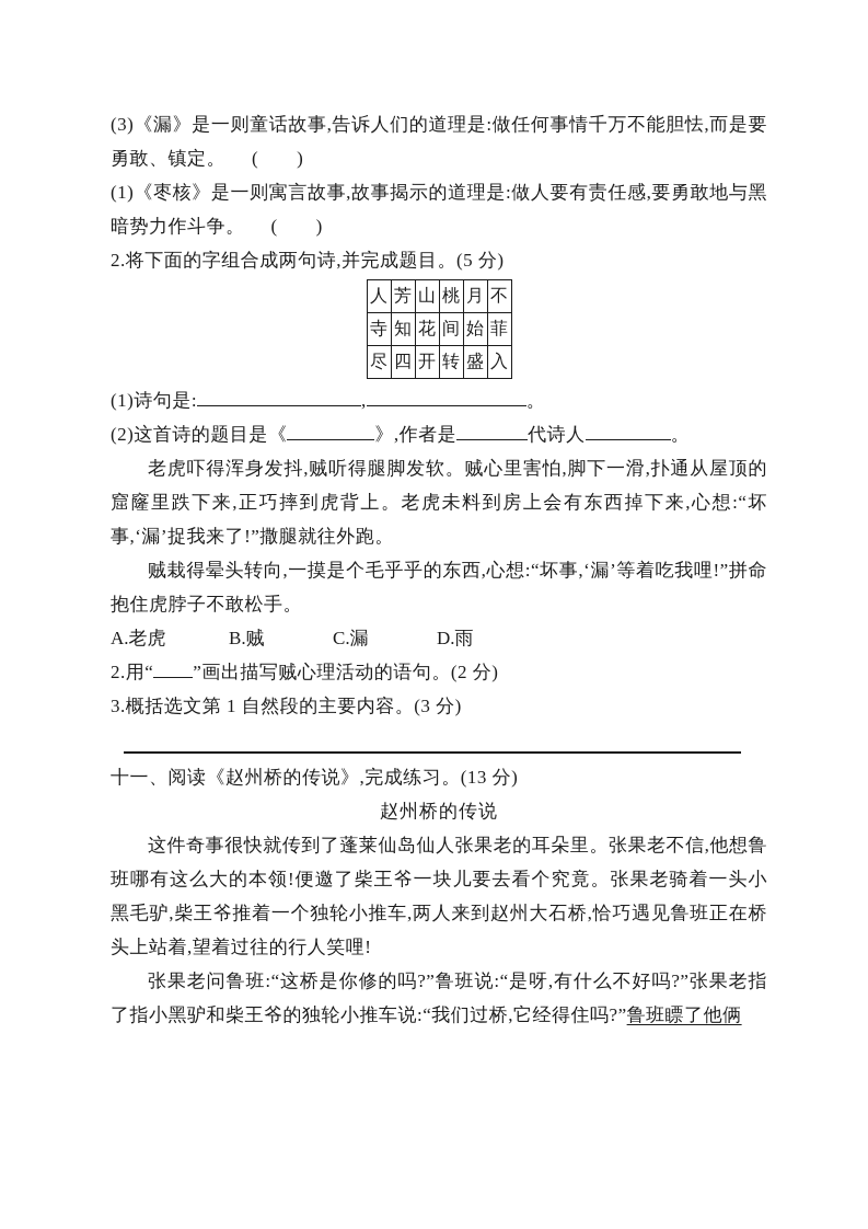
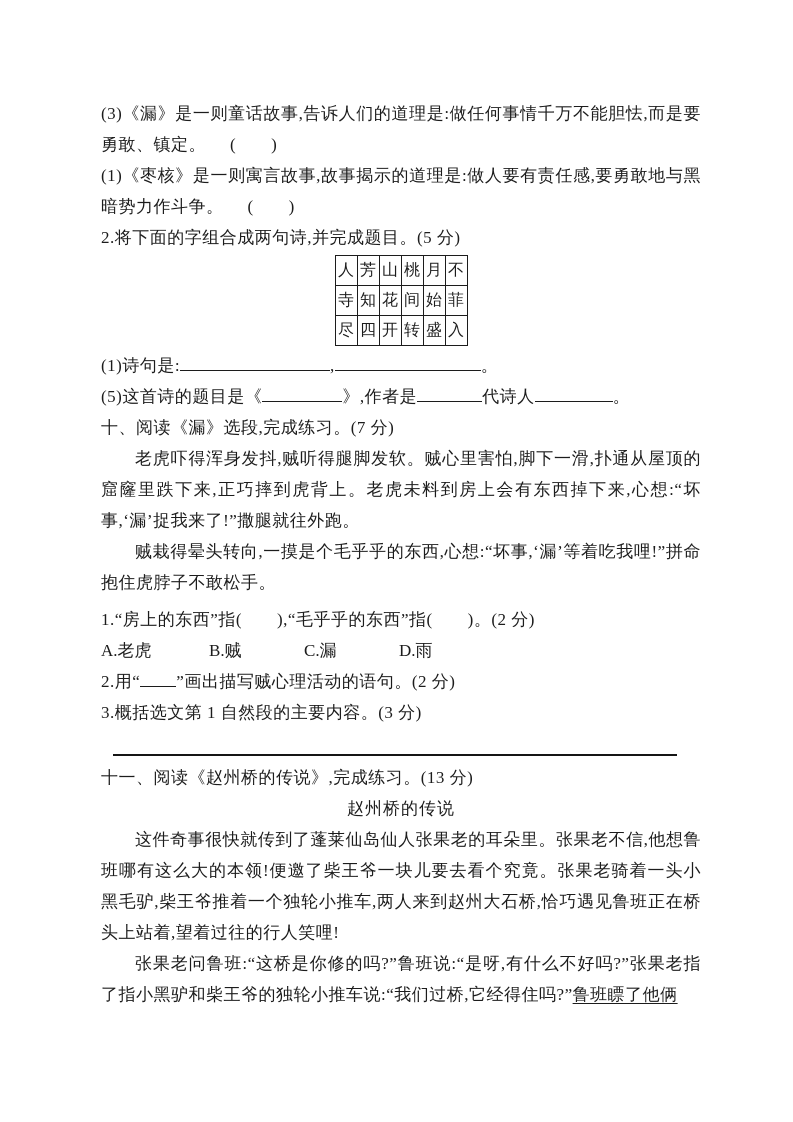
  (3)《漏》是一则童话故事,告诉人们的道理是:做任何事情千万不能胆怯,而是要勇敢、镇定。 ( )
  (1)《枣核》是一则寓言故事,故事揭示的道理是:做人要有责任感,要勇敢地与黑暗势力作斗争。 ( )
  2.将下面的字组合成两句诗,并完成题目。(5 分)
  人	芳	山	桃	月	不
  寺	知	花	间	始	菲
  尽	四	开	转	盛	入
  (1)诗句是: , 。
- (2)这首诗的题目是《 》,作者是 代诗人 。
+ (5)这首诗的题目是《 》,作者是 代诗人 。
+ 十、阅读《漏》选段,完成练习。(7 分)
  老虎吓得浑身发抖,贼听得腿脚发软。贼心里害怕,脚下一滑,扑通从屋顶的窟窿里跌下来,正巧摔到虎背上。老虎未料到房上会有东西掉下来,心想:“坏事,‘漏’捉我来了!”撒腿就往外跑。
  贼栽得晕头转向,一摸是个毛乎乎的东西,心想:“坏事,‘漏’等着吃我哩!”拼命抱住虎脖子不敢松手。
+ 1.“房上的东西”指( ),“毛乎乎的东西”指( )。(2 分)
  A.老虎 B.贼 C.漏 D.雨
  2.用“ ”画出描写贼心理活动的语句。(2 分)
  3.概括选文第 1 自然段的主要内容。(3 分)
  十一、阅读《赵州桥的传说》,完成练习。(13 分)
  赵州桥的传说
  这件奇事很快就传到了蓬莱仙岛仙人张果老的耳朵里。张果老不信,他想鲁班哪有这么大的本领!便邀了柴王爷一块儿要去看个究竟。张果老骑着一头小黑毛驴,柴王爷推着一个独轮小推车,两人来到赵州大石桥,恰巧遇见鲁班正在桥头上站着,望着过往的行人笑哩!
  张果老问鲁班:“这桥是你修的吗?”鲁班说:“是呀,有什么不好吗?”张果老指了指小黑驴和柴王爷的独轮小推车说:“我们过桥,它经得住吗?”鲁班瞟了他俩
